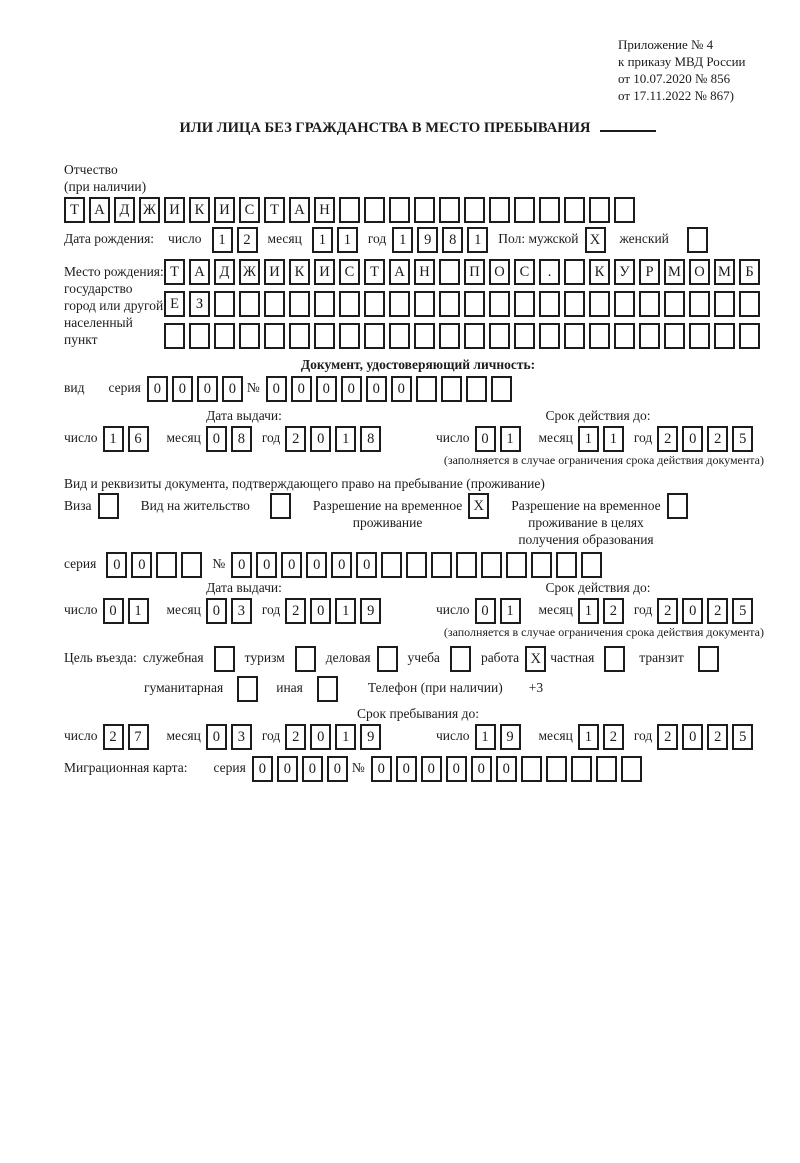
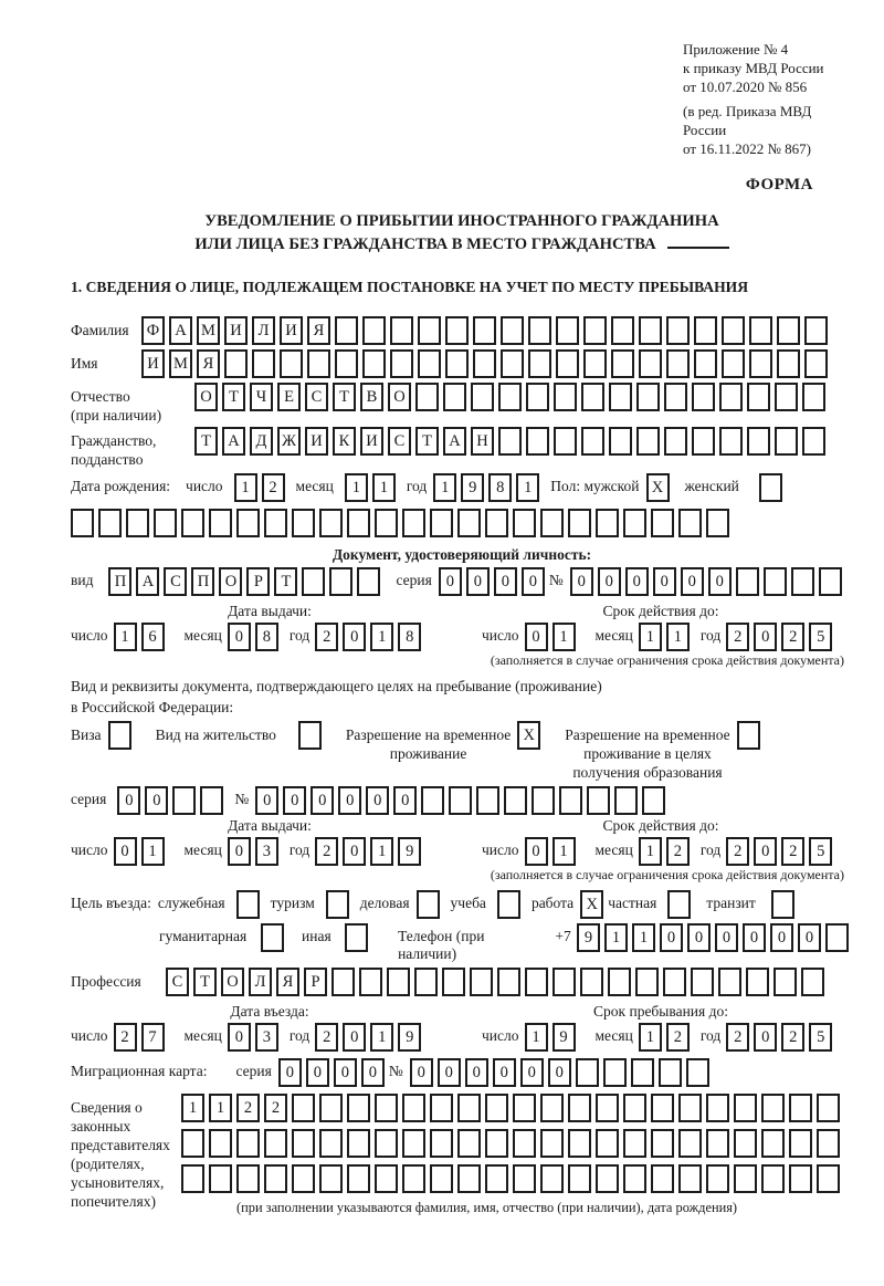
  Приложение № 4
  к приказу МВД России
  от 10.07.2020 № 856
+ (в ред. Приказа МВД России
- от 17.11.2022 № 867)
+ от 16.11.2022 № 867)
+ ФОРМА
+ УВЕДОМЛЕНИЕ О ПРИБЫТИИ ИНОСТРАННОГО ГРАЖДАНИНА
- ИЛИ ЛИЦА БЕЗ ГРАЖДАНСТВА В МЕСТО ПРЕБЫВАНИЯ
+ ИЛИ ЛИЦА БЕЗ ГРАЖДАНСТВА В МЕСТО ГРАЖДАНСТВА
+ 1. СВЕДЕНИЯ О ЛИЦЕ, ПОДЛЕЖАЩЕМ ПОСТАНОВКЕ НА УЧЕТ ПО МЕСТУ ПРЕБЫВАНИЯ
+ Фамилия
+ Ф А М И Л И Я
+ Имя
+ И М Я
  Отчество
  (при наличии)
+ О Т Ч Е С Т В О
+ Гражданство,
+ подданство
  Т А Д Ж И К И С Т А Н
  Дата рождения:
  число
  1 2
  месяц
  1 1
  год
  1 9 8 1
  Пол: мужской
  X
  женский
- Место рождения:
- государство
- город или другой
- населенный пункт
- Т А Д Ж И К И С Т А Н П О С . К У Р М О М Б
- Е З
  Документ, удостоверяющий личность:
  вид
+ П А С П О Р Т
  серия
  0 0 0 0
  №
  0 0 0 0 0 0
  Дата выдачи:
  Срок действия до:
  число
  1 6
  месяц
  0 8
  год
  2 0 1 8
  число
  0 1
  месяц
  1 1
  год
  2 0 2 5
  (заполняется в случае ограничения срока действия документа)
- Вид и реквизиты документа, подтверждающего право на пребывание (проживание)
+ Вид и реквизиты документа, подтверждающего целях на пребывание (проживание)
+ в Российской Федерации:
  Виза
  Вид на жительство
  Разрешение на временное
  проживание
  X
  Разрешение на временное
  проживание в целях
  получения образования
  серия
  0 0
  №
  0 0 0 0 0 0
  Дата выдачи:
  Срок действия до:
  число
  0 1
  месяц
  0 3
  год
  2 0 1 9
  число
  0 1
  месяц
  1 2
  год
  2 0 2 5
  (заполняется в случае ограничения срока действия документа)
  Цель въезда:
  служебная
  туризм
  деловая
  учеба
  работа
  X
  частная
  транзит
  гуманитарная
  иная
  Телефон (при наличии)
- +3
+ +7
+ 9 1 1 0 0 0 0 0 0
+ Профессия
+ С Т О Л Я Р
+ Дата въезда:
  Срок пребывания до:
  число
  2 7
  месяц
  0 3
  год
  2 0 1 9
  число
  1 9
  месяц
  1 2
  год
  2 0 2 5
  Миграционная карта:
  серия
  0 0 0 0
  №
  0 0 0 0 0 0
+ Сведения о
+ законных
+ представителях
+ (родителях,
+ усыновителях,
+ попечителях)
+ 1 1 2 2
+ (при заполнении указываются фамилия, имя, отчество (при наличии), дата рождения)
